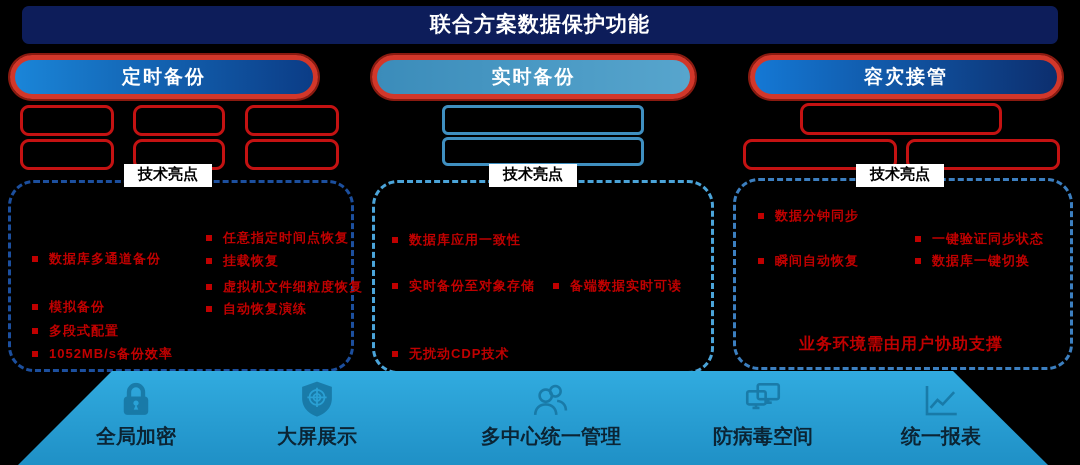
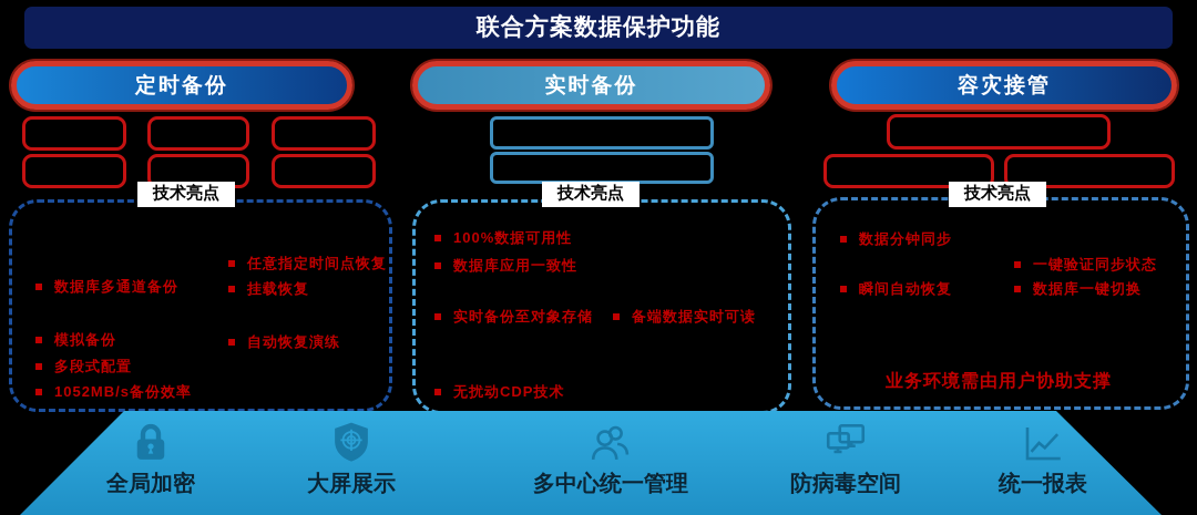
  联合方案数据保护功能
  定时备份
  实时备份
  容灾接管
  技术亮点
  技术亮点
  技术亮点
  数据库多通道备份
  模拟备份
  多段式配置
  1052MB/s备份效率
  任意指定时间点恢复
  挂载恢复
- 虚拟机文件细粒度恢复
  自动恢复演练
+ 100%数据可用性
  数据库应用一致性
  实时备份至对象存储
  无扰动CDP技术
  备端数据实时可读
  数据分钟同步
  瞬间自动恢复
  一键验证同步状态
  数据库一键切换
  业务环境需由用户协助支撑
  全局加密
  大屏展示
  多中心统一管理
  防病毒空间
  统一报表
